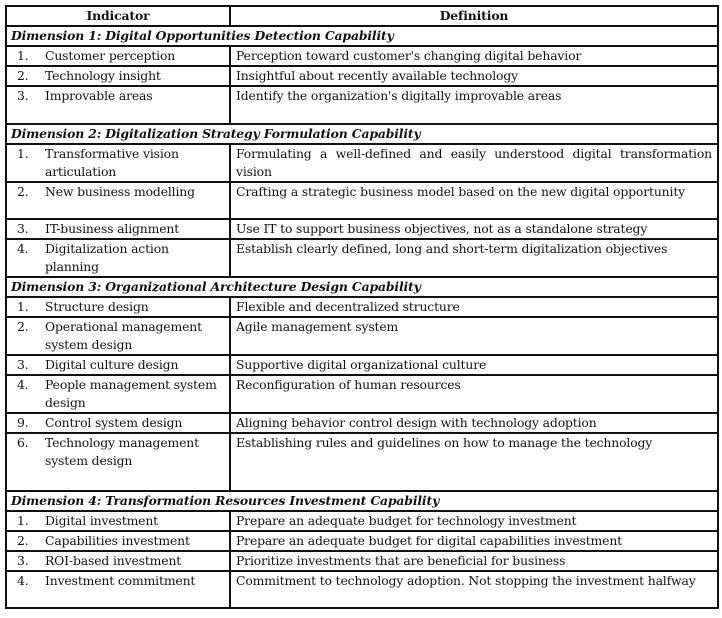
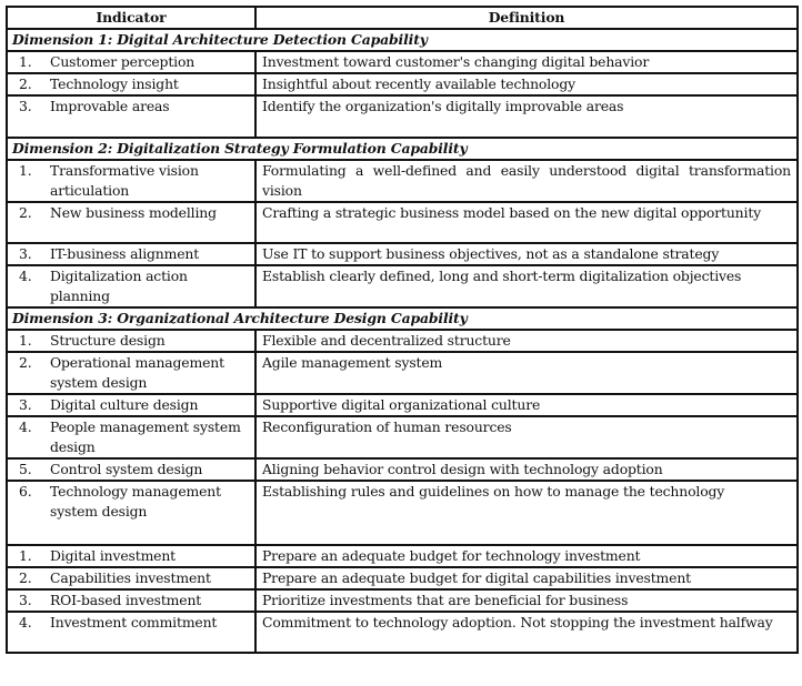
  Indicator	Definition
- Dimension 1: Digital Opportunities Detection Capability
+ Dimension 1: Digital Architecture Detection Capability
- 1. Customer perception	Perception toward customer's changing digital behavior
+ 1. Customer perception	Investment toward customer's changing digital behavior
  2. Technology insight	Insightful about recently available technology
  3. Improvable areas	Identify the organization's digitally improvable areas
  Dimension 2: Digitalization Strategy Formulation Capability
  1. Transformative vision articulation	Formulating a well-defined and easily understood digital transformation vision
  2. New business modelling	Crafting a strategic business model based on the new digital opportunity
  3. IT-business alignment	Use IT to support business objectives, not as a standalone strategy
  4. Digitalization action planning	Establish clearly defined, long and short-term digitalization objectives
  Dimension 3: Organizational Architecture Design Capability
  1. Structure design	Flexible and decentralized structure
  2. Operational management system design	Agile management system
  3. Digital culture design	Supportive digital organizational culture
  4. People management system design	Reconfiguration of human resources
- 9. Control system design	Aligning behavior control design with technology adoption
+ 5. Control system design	Aligning behavior control design with technology adoption
  6. Technology management system design	Establishing rules and guidelines on how to manage the technology
- Dimension 4: Transformation Resources Investment Capability
  1. Digital investment	Prepare an adequate budget for technology investment
  2. Capabilities investment	Prepare an adequate budget for digital capabilities investment
  3. ROI-based investment	Prioritize investments that are beneficial for business
  4. Investment commitment	Commitment to technology adoption. Not stopping the investment halfway
